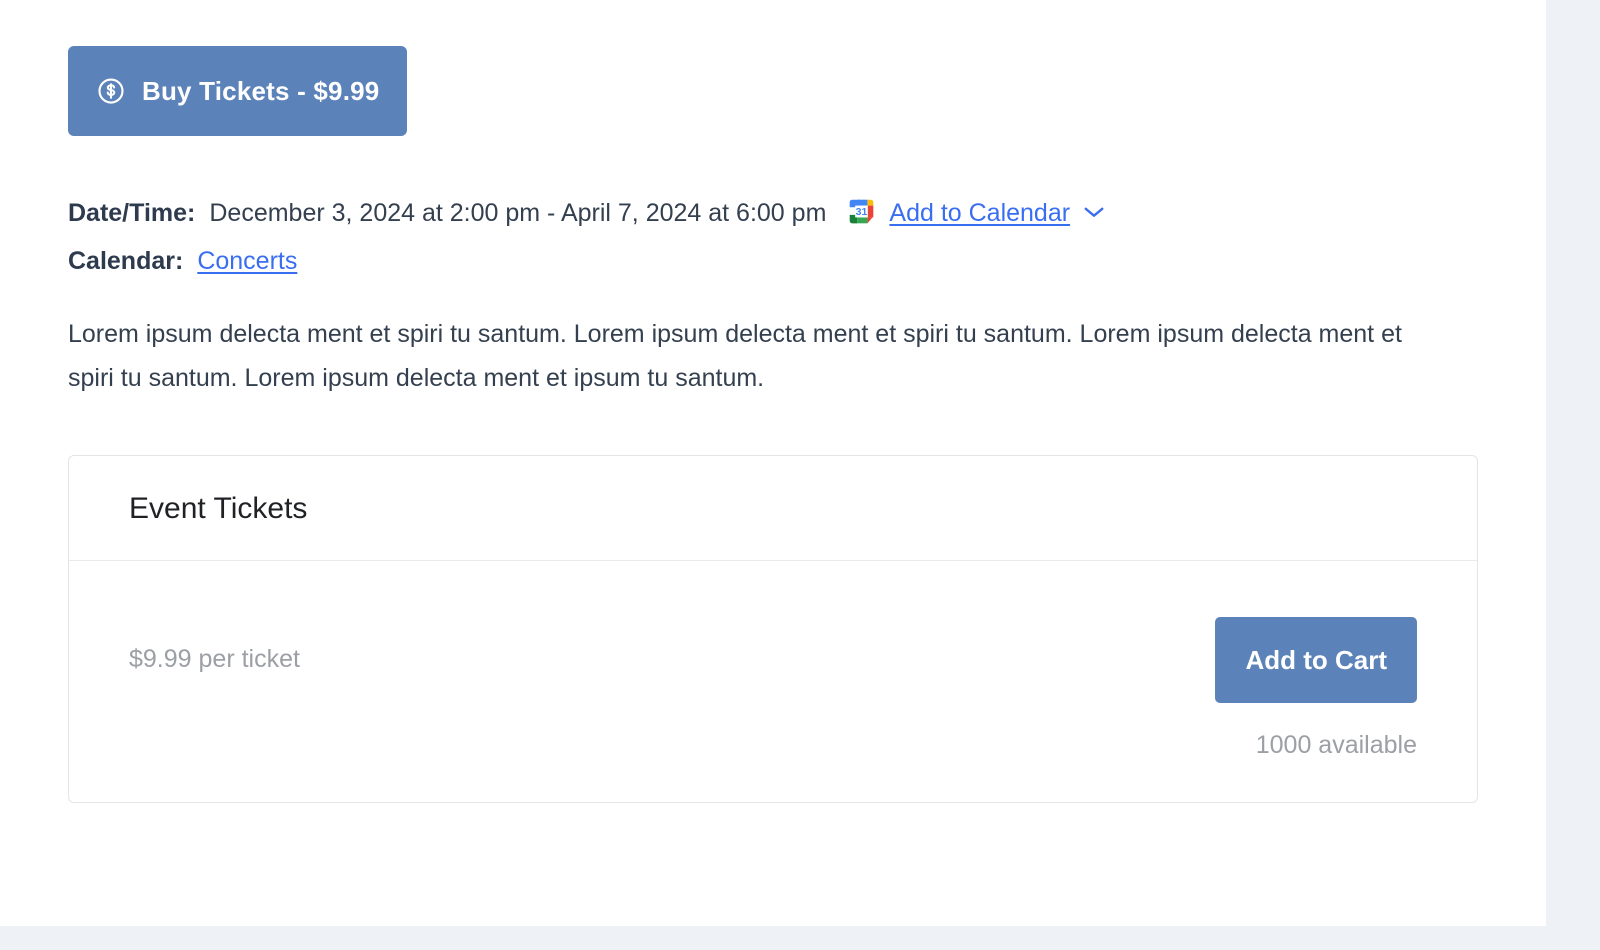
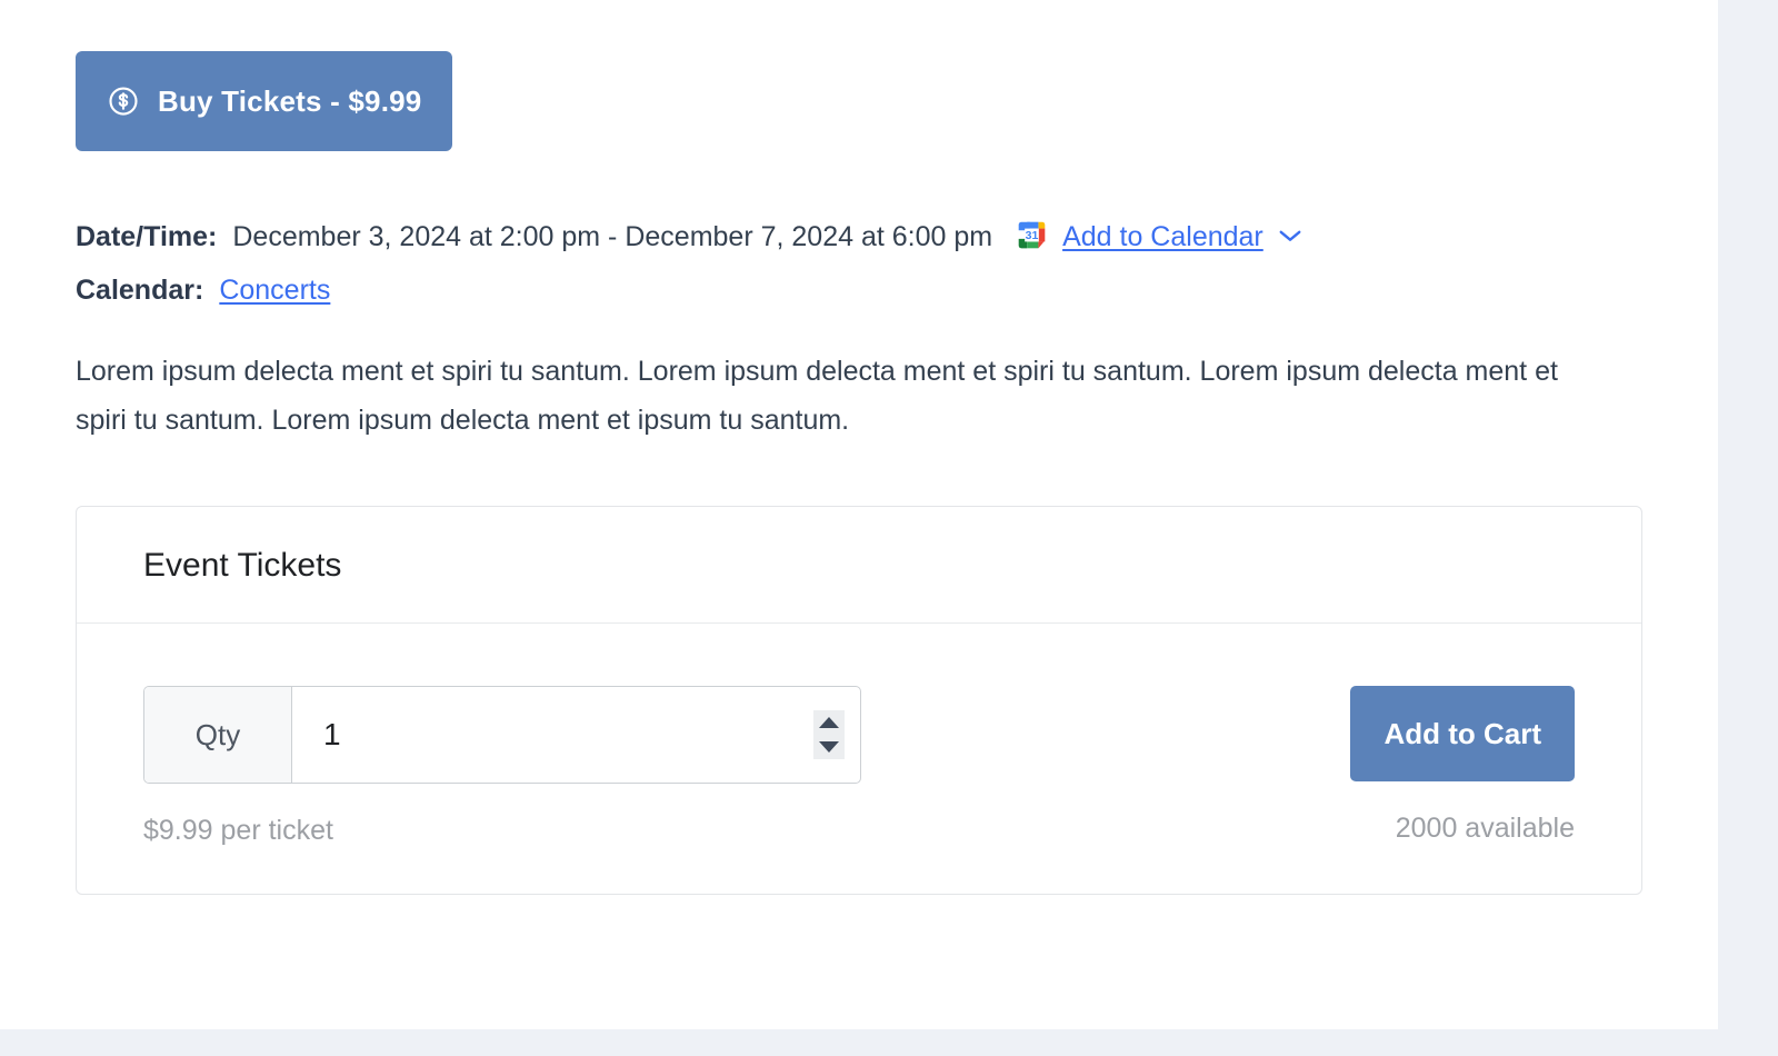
  Buy Tickets - $9.99
  Date/Time:
- December 3, 2024 at 2:00 pm - April 7, 2024 at 6:00 pm
+ December 3, 2024 at 2:00 pm - December 7, 2024 at 6:00 pm
  31
  Add to Calendar
  Calendar:
  Concerts
  Lorem ipsum delecta ment et spiri tu santum. Lorem ipsum delecta ment et spiri tu santum. Lorem ipsum delecta ment et spiri tu santum. Lorem ipsum delecta ment et ipsum tu santum.
  Event Tickets
+ Qty
+ 1
  $9.99 per ticket
  Add to Cart
- 1000 available
+ 2000 available
